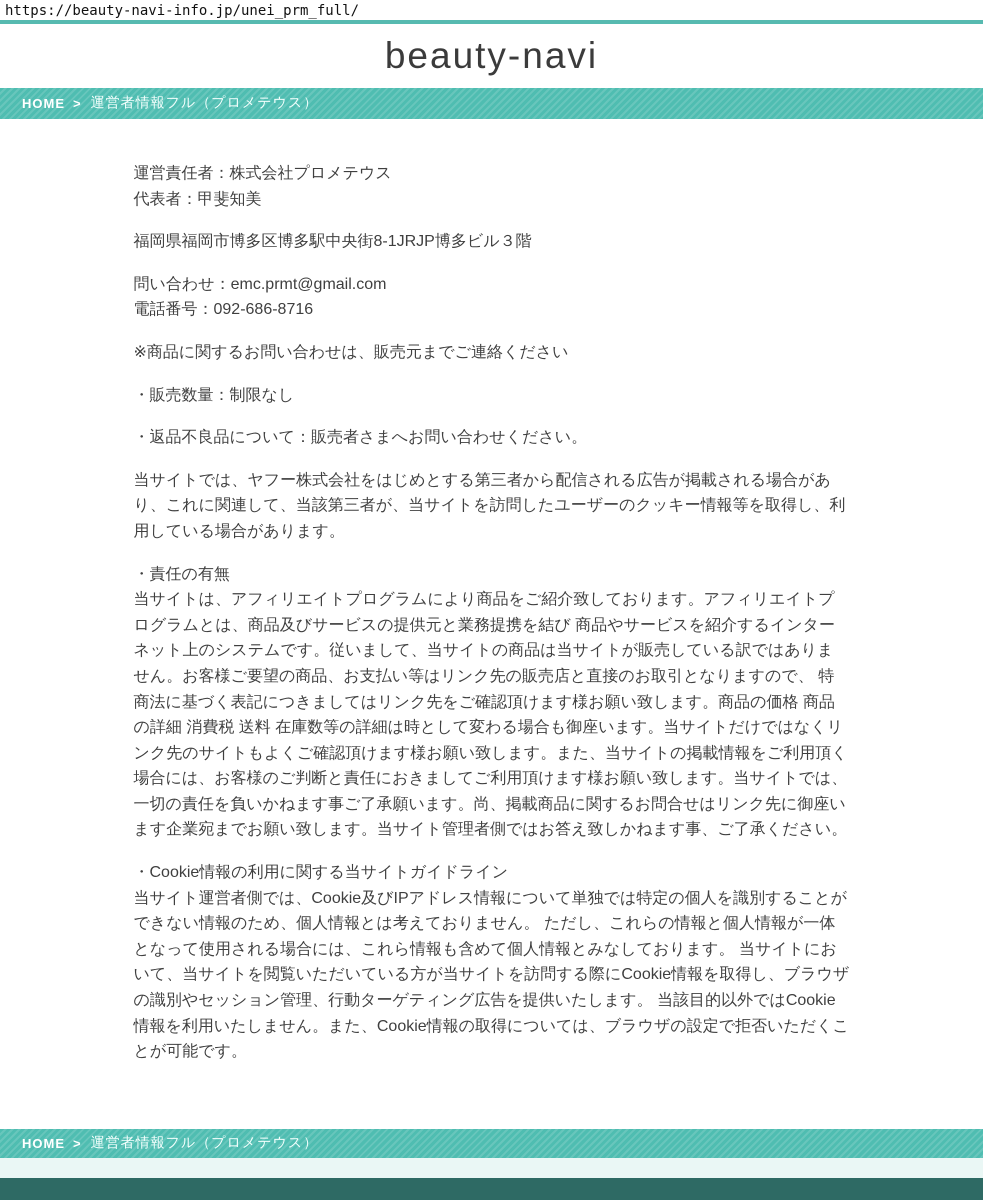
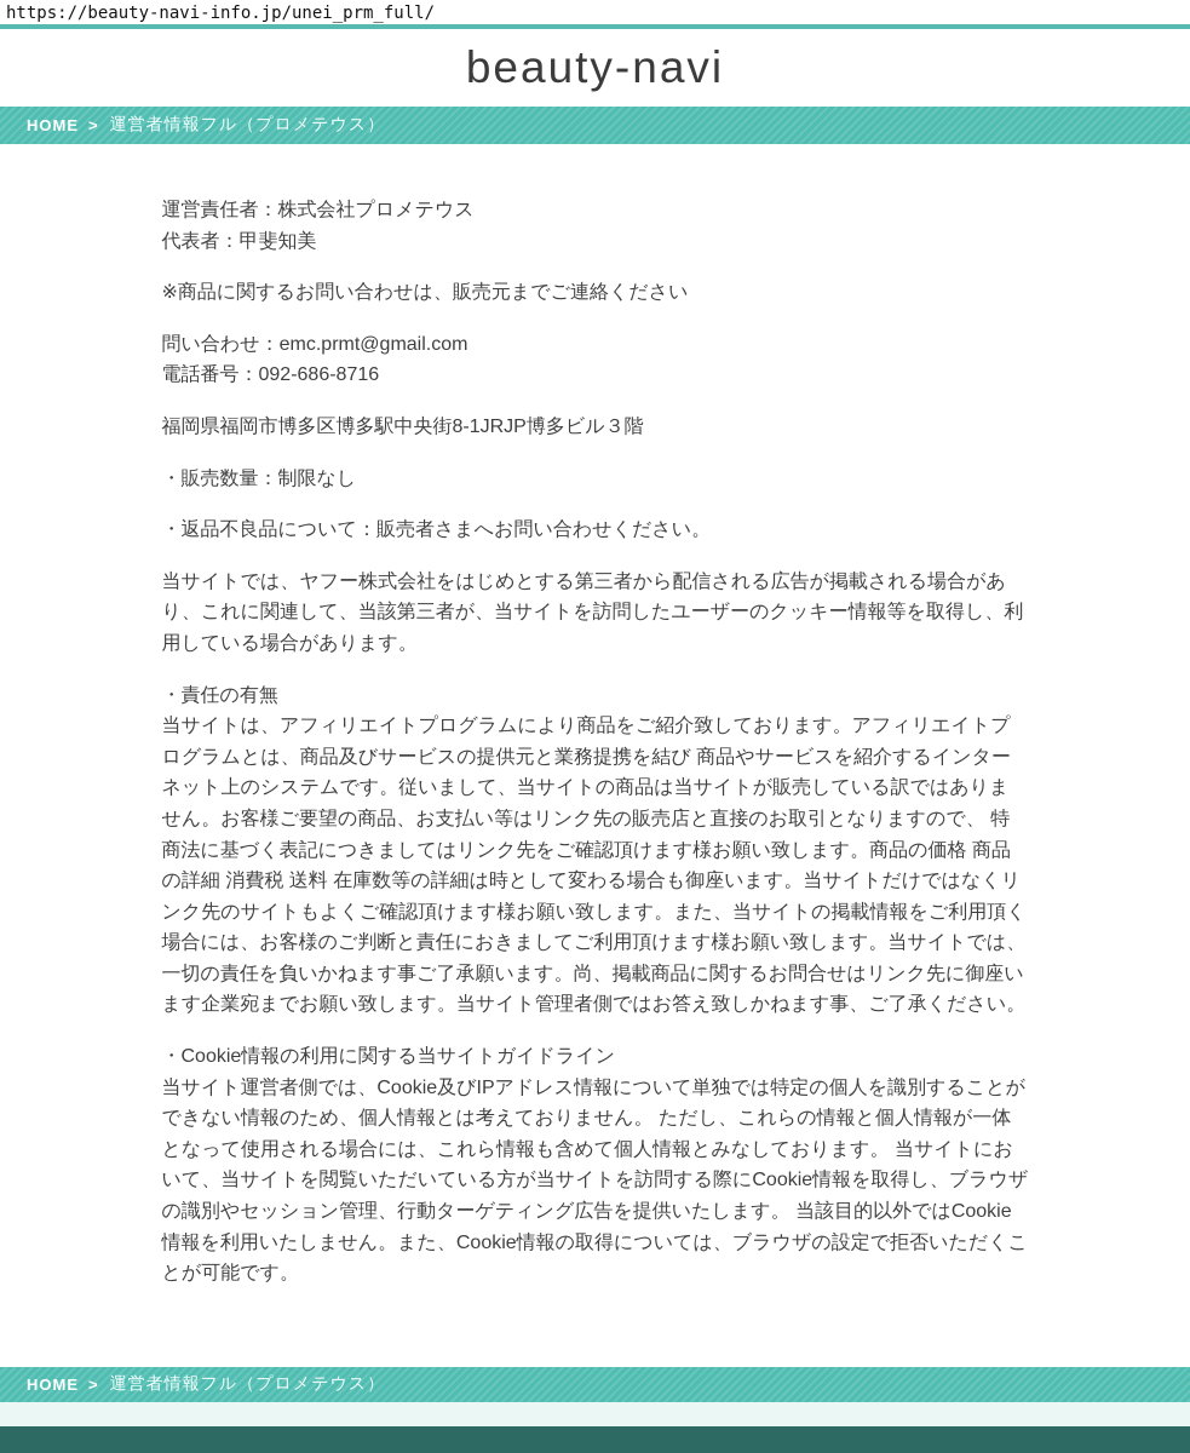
  https://beauty-navi-info.jp/unei_prm_full/
  beauty-navi
  HOME
  >
  運営者情報フル（プロメテウス）
  運営責任者：株式会社プロメテウス
  代表者：甲斐知美
- 福岡県福岡市博多区博多駅中央街8-1JRJP博多ビル３階
+ ※商品に関するお問い合わせは、販売元までご連絡ください
  問い合わせ：emc.prmt@gmail.com
  電話番号：092-686-8716
- ※商品に関するお問い合わせは、販売元までご連絡ください
+ 福岡県福岡市博多区博多駅中央街8-1JRJP博多ビル３階
  ・販売数量：制限なし
  ・返品不良品について：販売者さまへお問い合わせください。
  当サイトでは、ヤフー株式会社をはじめとする第三者から配信される広告が掲載される場合があり、これに関連して、当該第三者が、当サイトを訪問したユーザーのクッキー情報等を取得し、利用している場合があります。
  ・責任の有無
  当サイトは、アフィリエイトプログラムにより商品をご紹介致しております。アフィリエイトプログラムとは、商品及びサービスの提供元と業務提携を結び 商品やサービスを紹介するインターネット上のシステムです。従いまして、当サイトの商品は当サイトが販売している訳ではありません。お客様ご要望の商品、お支払い等はリンク先の販売店と直接のお取引となりますので、 特商法に基づく表記につきましてはリンク先をご確認頂けます様お願い致します。商品の価格 商品の詳細 消費税 送料 在庫数等の詳細は時として変わる場合も御座います。当サイトだけではなくリンク先のサイトもよくご確認頂けます様お願い致します。また、当サイトの掲載情報をご利用頂く場合には、お客様のご判断と責任におきましてご利用頂けます様お願い致します。当サイトでは、一切の責任を負いかねます事ご了承願います。尚、掲載商品に関するお問合せはリンク先に御座います企業宛までお願い致します。当サイト管理者側ではお答え致しかねます事、ご了承ください。
  ・Cookie情報の利用に関する当サイトガイドライン
  当サイト運営者側では、Cookie及びIPアドレス情報について単独では特定の個人を識別することができない情報のため、個人情報とは考えておりません。 ただし、これらの情報と個人情報が一体となって使用される場合には、これら情報も含めて個人情報とみなしております。 当サイトにおいて、当サイトを閲覧いただいている方が当サイトを訪問する際にCookie情報を取得し、ブラウザの識別やセッション管理、行動ターゲティング広告を提供いたします。 当該目的以外ではCookie情報を利用いたしません。また、Cookie情報の取得については、ブラウザの設定で拒否いただくことが可能です。
  HOME
  >
  運営者情報フル（プロメテウス）
